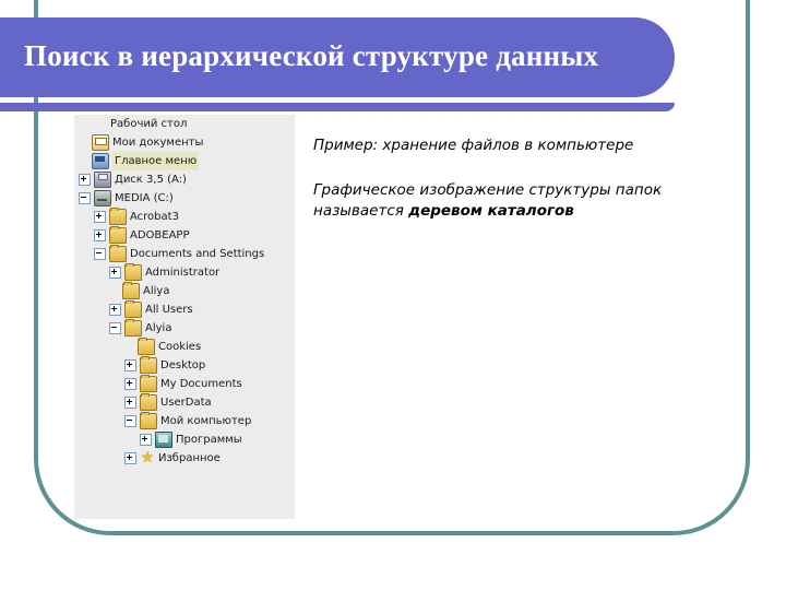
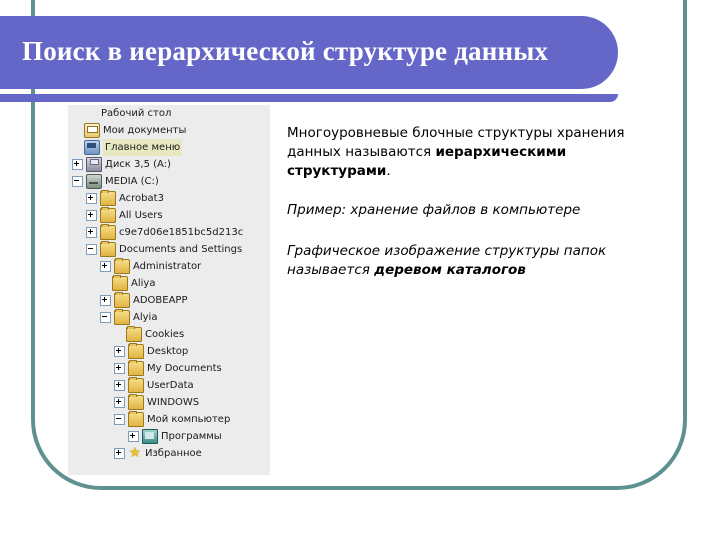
  Поиск в иерархической структуре данных
  Рабочий стол
  Мои документы
  Главное меню
  Диск 3,5 (A:)
  MEDIA (C:)
  Acrobat3
- ADOBEAPP
+ All Users
+ c9e7d06e1851bc5d213c
  Documents and Settings
  Administrator
  Aliya
- All Users
+ ADOBEAPP
  Alyia
  Cookies
  Desktop
  My Documents
  UserData
+ WINDOWS
  Мой компьютер
  Программы
  ★
  Избранное
+ Многоуровневые блочные структуры хранения данных называются иерархическими структурами.
  Пример: хранение файлов в компьютере
  Графическое изображение структуры папок называется деревом каталогов
